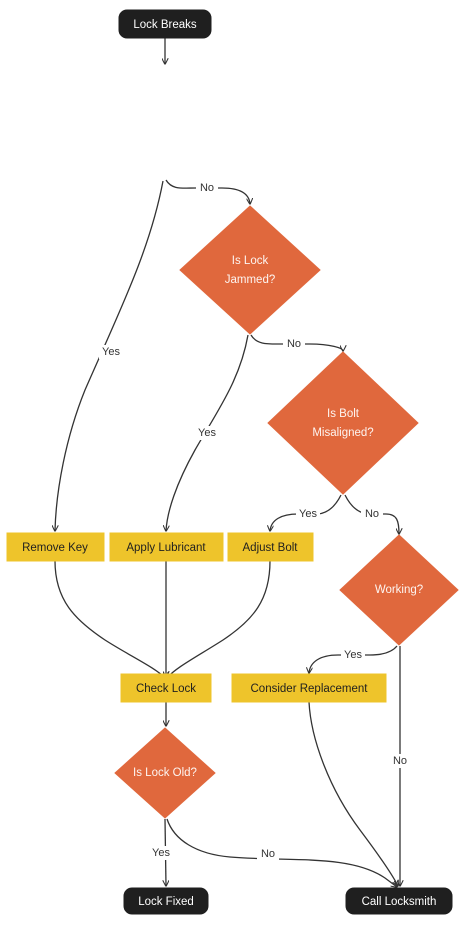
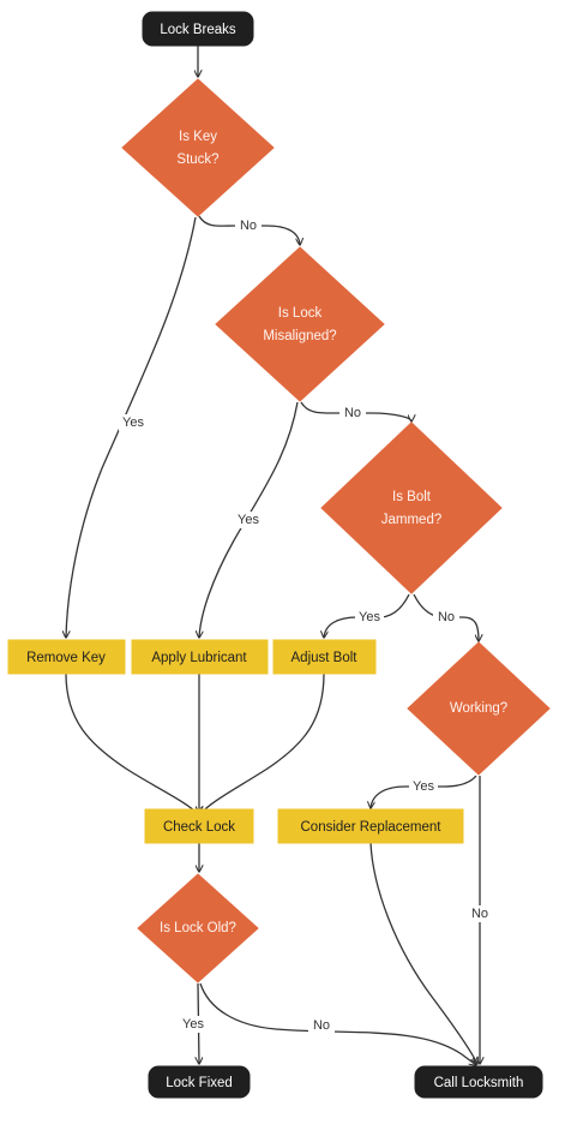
  No
  Yes
  No
  Yes
  Yes
  No
  Yes
  No
  Yes
  No
  Lock Breaks
+ Is Key
+ Stuck?
  Is Lock
- Jammed?
+ Misaligned?
  Is Bolt
- Misaligned?
+ Jammed?
  Remove Key
  Apply Lubricant
  Adjust Bolt
  Working?
  Check Lock
  Consider Replacement
  Is Lock Old?
  Lock Fixed
  Call Locksmith
